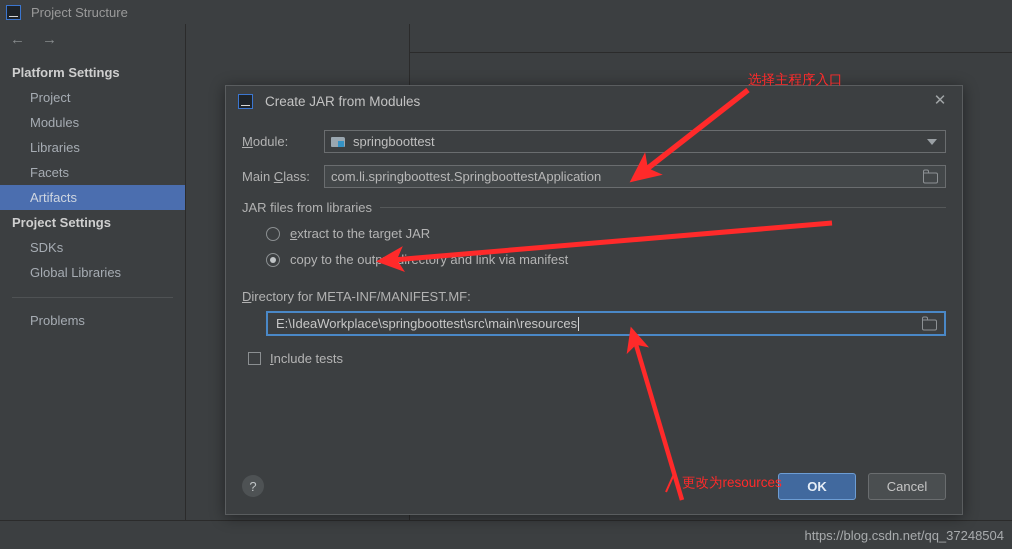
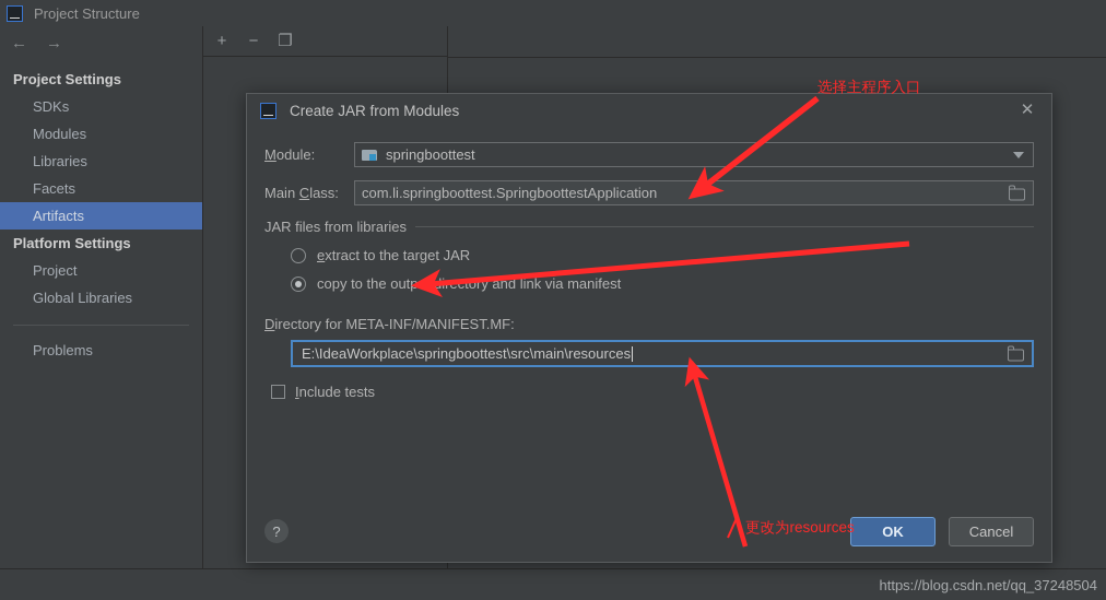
  Project Structure
  ←
  →
- Platform Settings
+ Project Settings
- Project
+ SDKs
  Modules
  Libraries
  Facets
  Artifacts
- Project Settings
+ Platform Settings
- SDKs
+ Project
  Global Libraries
  Problems
+ +
+ −
+ ❐
  Create JAR from Modules
  ✕
  Module:
  springboottest
  Main Class:
  com.li.springboottest.SpringboottestApplication
  JAR files from libraries
  extract to the target JAR
  copy to the outpory and link via manifest
  Directory for META-INF/MANIFEST.MF:
  E:\IdeaWorkplace\springboottest\src\main\resources
  Include tests
  ?
  OK
  Cancel
  选择主程序入口
  更改为resources
  https://blog.csdn.net/qq_37248504
